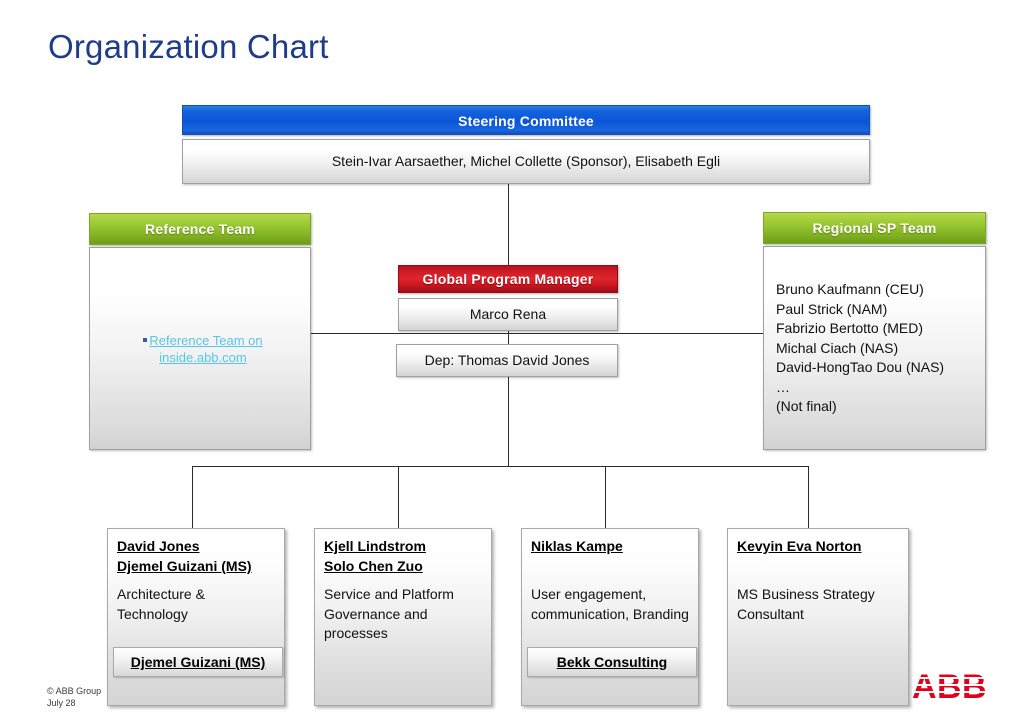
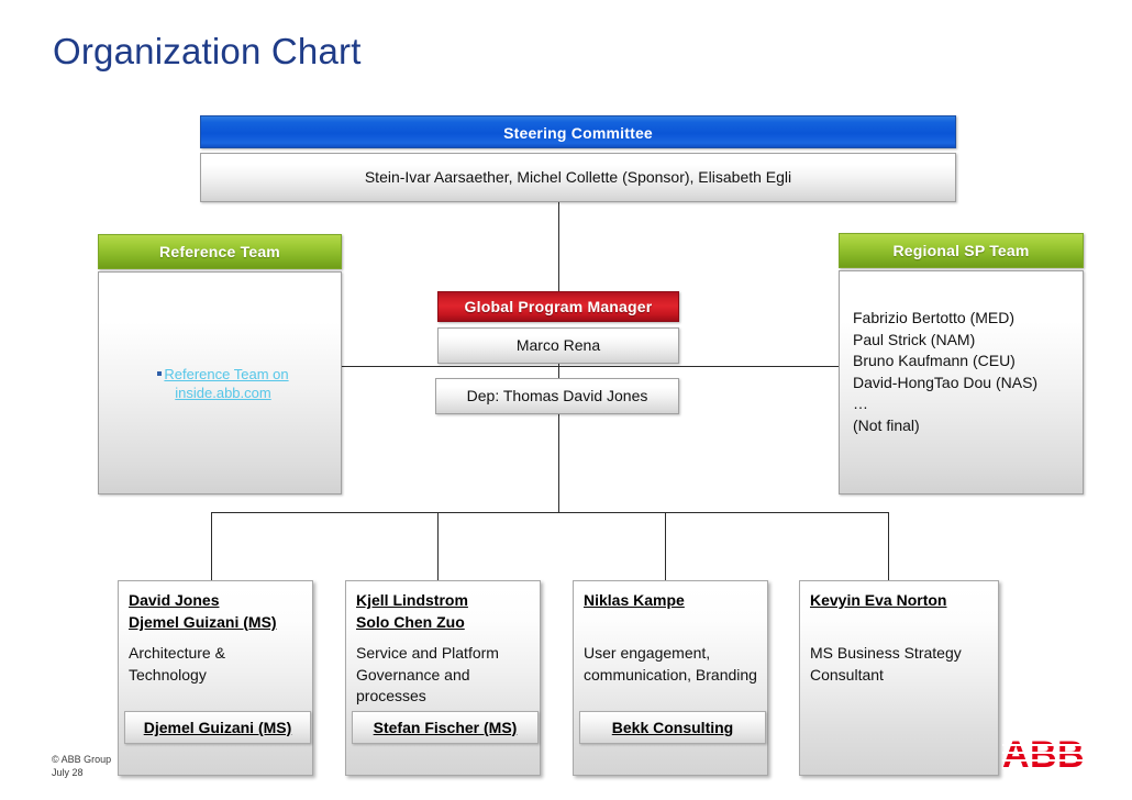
  Organization Chart
  Steering Committee
  Stein-Ivar Aarsaether, Michel Collette (Sponsor), Elisabeth Egli
  Reference Team
  Reference Team on inside.abb.com
  Regional SP Team
- Bruno Kaufmann (CEU)
+ Fabrizio Bertotto (MED)
  Paul Strick (NAM)
- Fabrizio Bertotto (MED)
+ Bruno Kaufmann (CEU)
- Michal Ciach (NAS)
  David-HongTao Dou (NAS)
  …
  (Not final)
  Global Program Manager
  Marco Rena
  Dep: Thomas David Jones
  David Jones
  Djemel Guizani (MS)
  Architecture & Technology
  Djemel Guizani (MS)
  Kjell Lindstrom
  Solo Chen Zuo
  Service and Platform Governance and processes
+ Stefan Fischer (MS)
  Niklas Kampe
  User engagement, communication, Branding
  Bekk Consulting
  Kevyin Eva Norton
  MS Business Strategy Consultant
  © ABB Group
  July 28
